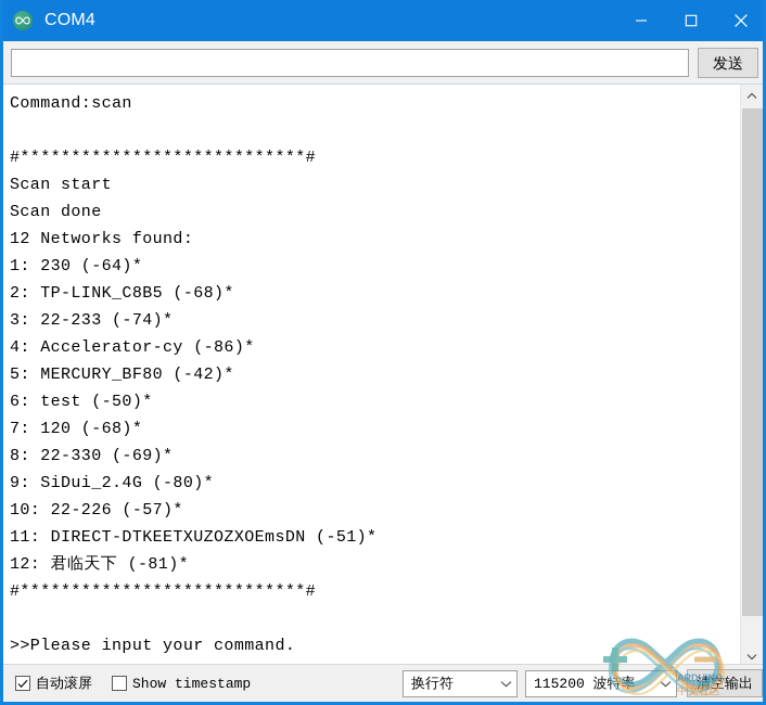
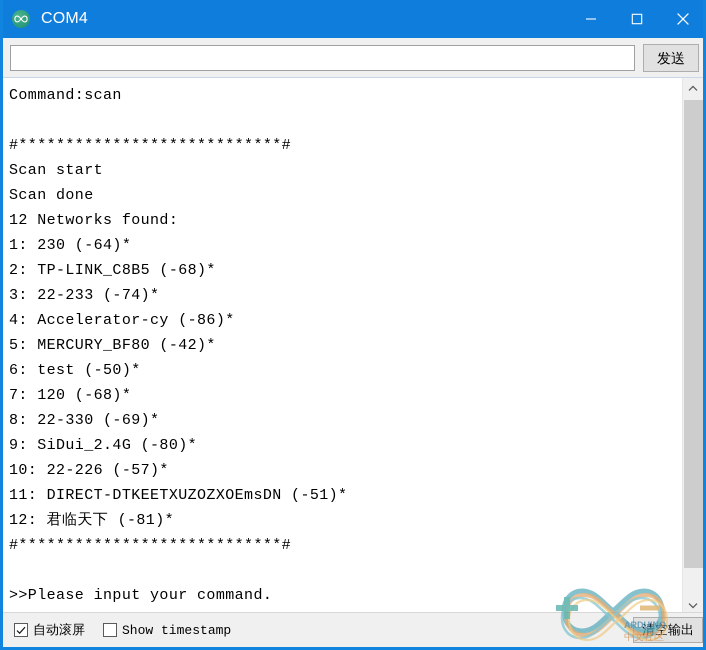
  COM4
  发送
  Command:scan
  #****************************#
  Scan start
  Scan done
  12 Networks found:
  1: 230 (-64)*
  2: TP-LINK_C8B5 (-68)*
  3: 22-233 (-74)*
  4: Accelerator-cy (-86)*
  5: MERCURY_BF80 (-42)*
  6: test (-50)*
  7: 120 (-68)*
  8: 22-330 (-69)*
  9: SiDui_2.4G (-80)*
  10: 22-226 (-57)*
  11: DIRECT-DTKEETXUZOZXOEmsDN (-51)*
  12: 君临天下 (-81)*
  #****************************#
  >>Please input your command.
  自动滚屏
  Show timestamp
- 换行符
- 115200 波特率
  清空输出
  ARDUINO
  中文社区
